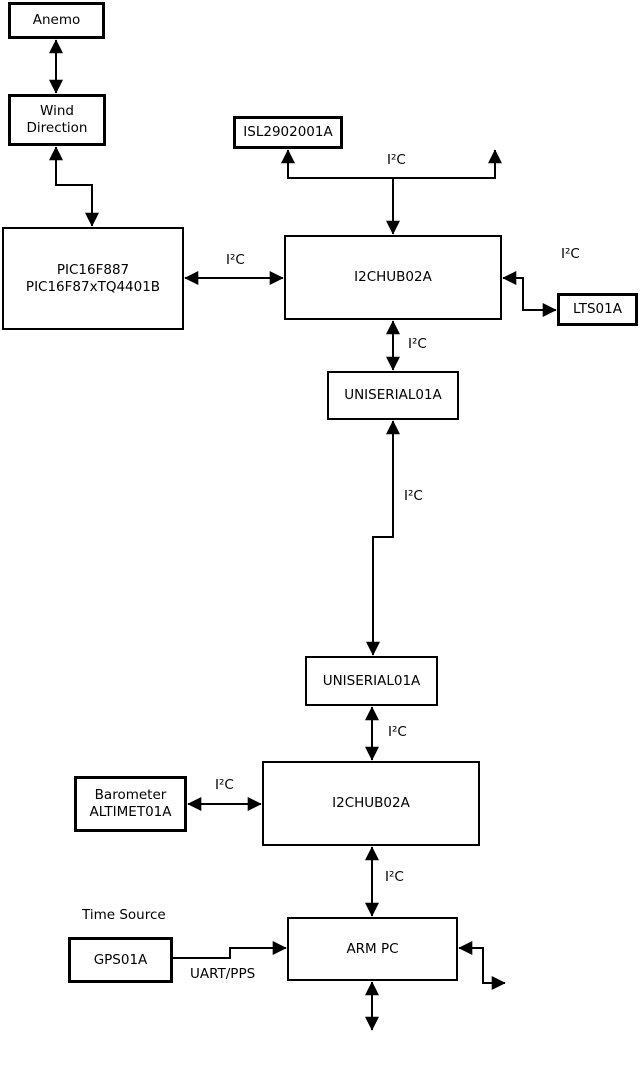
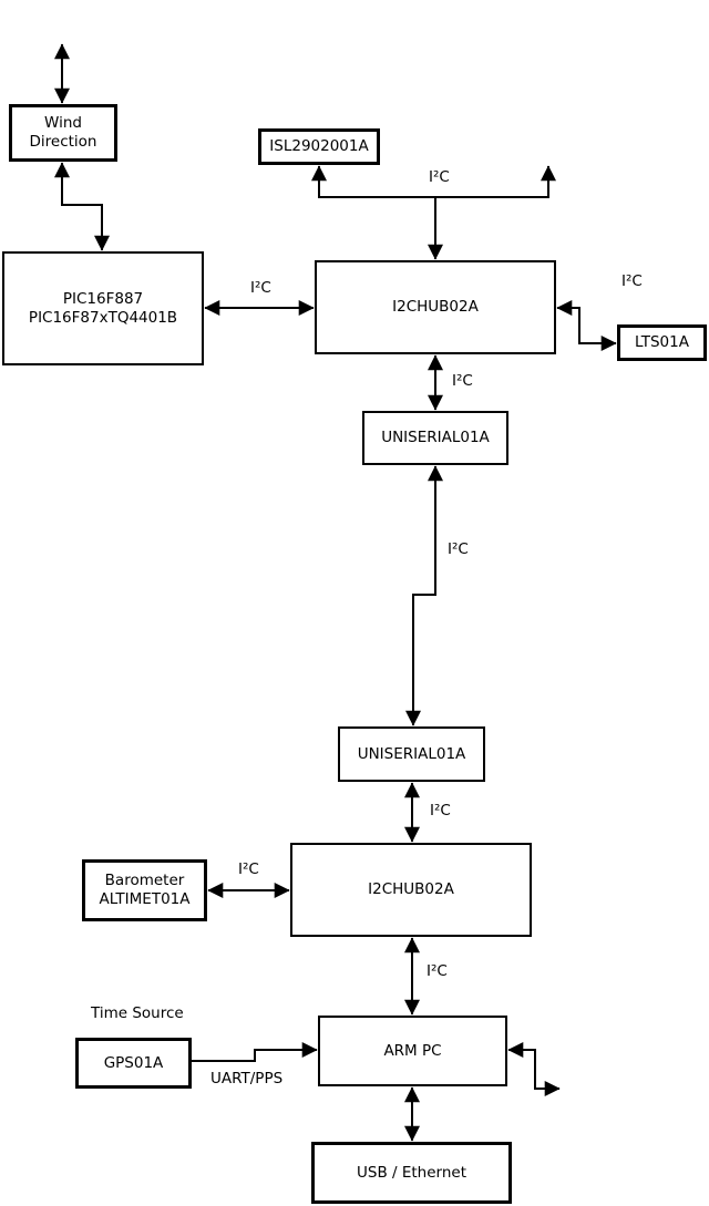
- Anemo
  Wind
  Direction
  PIC16F887
  PIC16F87xTQ4401B
  ISL2902001A
  I2CHUB02A
  LTS01A
  UNISERIAL01A
  UNISERIAL01A
  I2CHUB02A
  Barometer
  ALTIMET01A
  ARM PC
  GPS01A
+ USB / Ethernet
  I²C
  I²C
  I²C
  I²C
  I²C
  I²C
  I²C
  I²C
  Time Source
  UART/PPS
